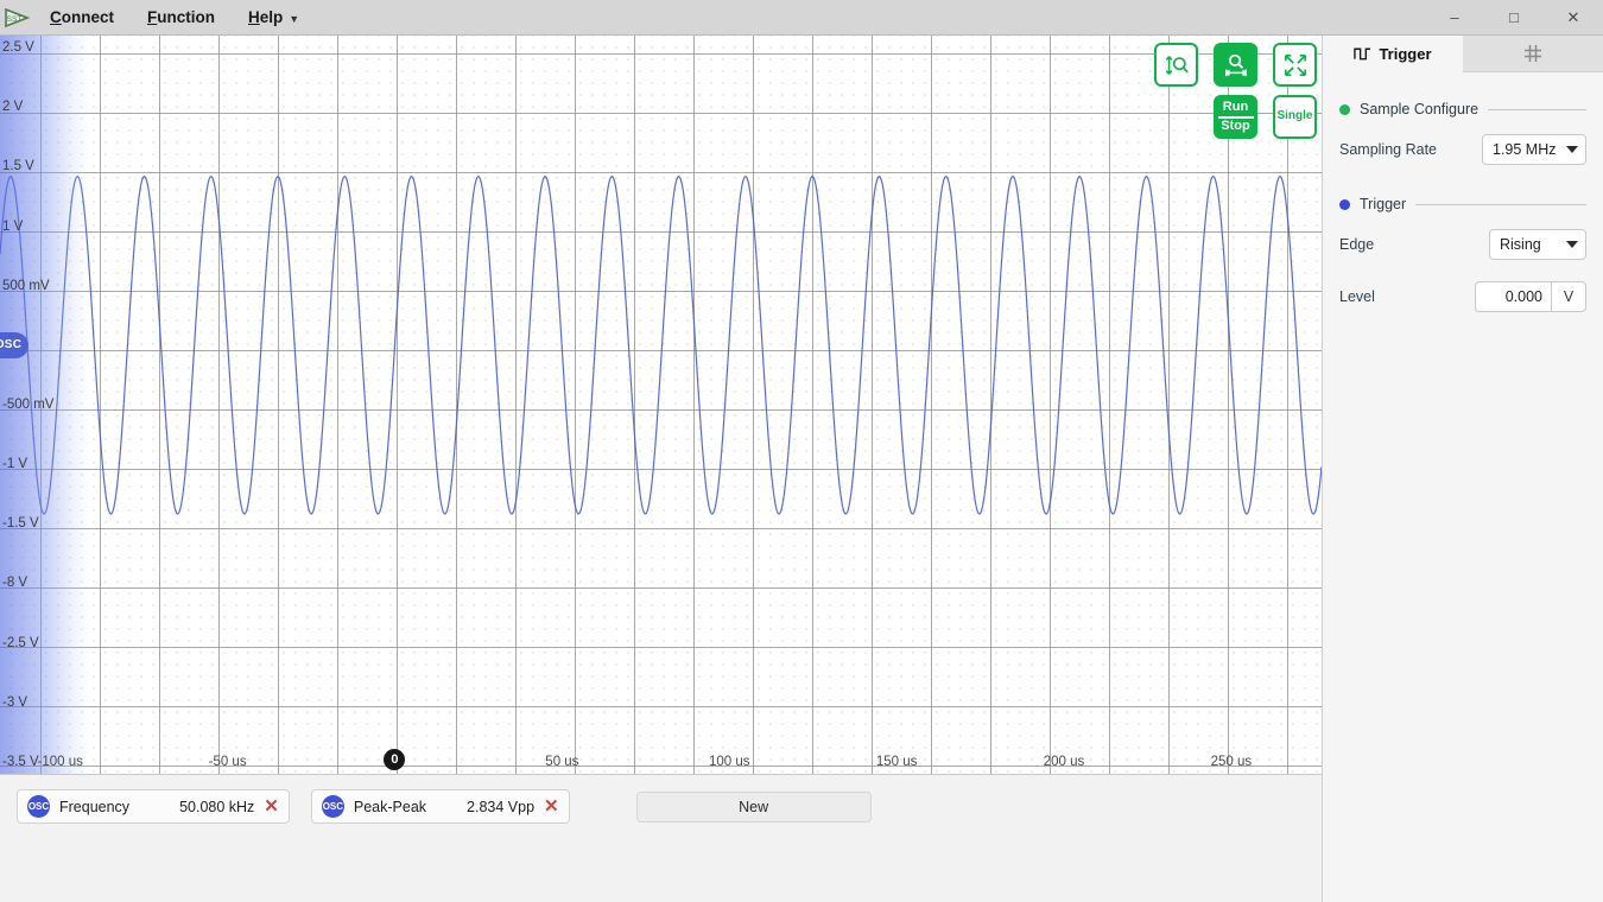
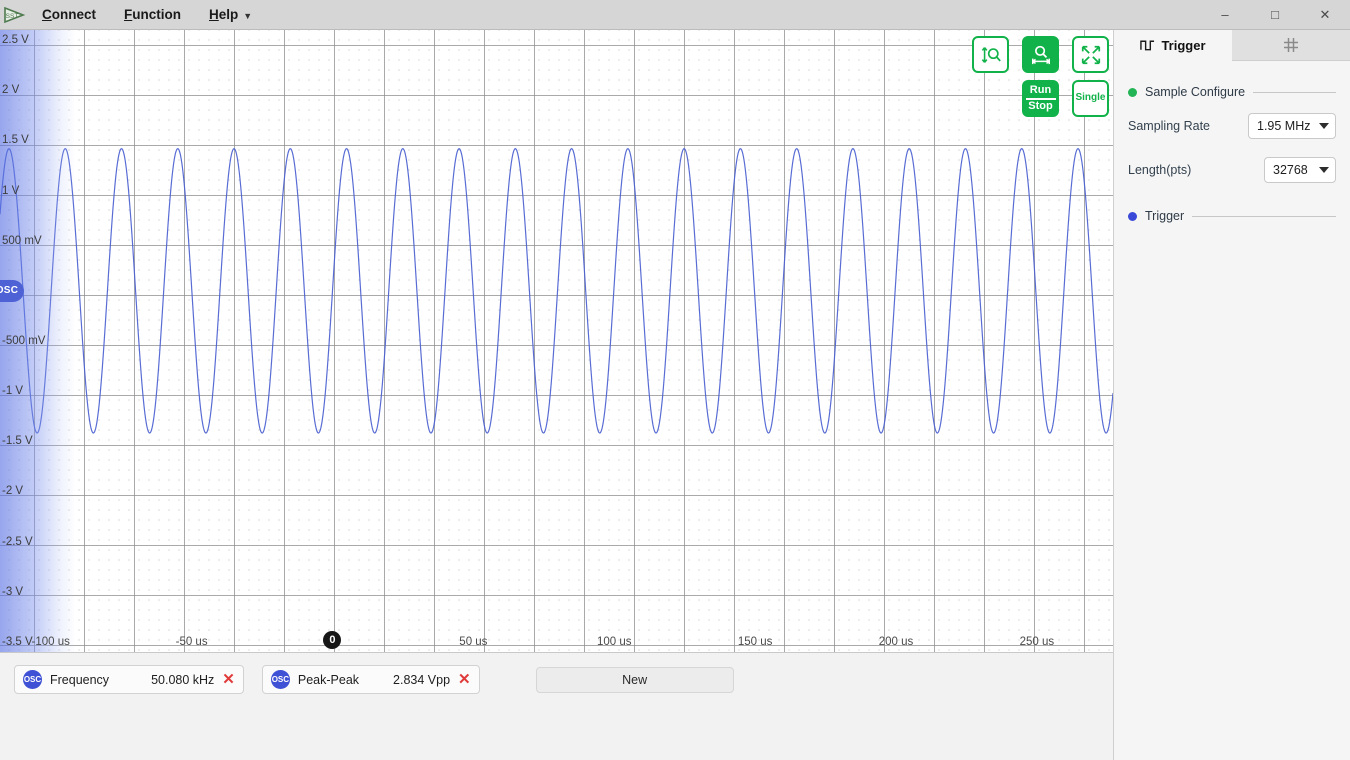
  Connect
  Function
  Help ▼
  –
  □
  ✕
  2.5 V
  2 V
  1.5 V
  1 V
  500 mV
  -500 mV
  -1 V
  -1.5 V
- -8 V
+ -2 V
  -2.5 V
  -3 V
  -3.5 V
  -100 us
  -50 us
  50 us
  100 us
  150 us
  200 us
  250 us
  0
  Run
  Stop
  Single
  OSC
  Frequency
  50.080 kHz
  ✕
  OSC
  Peak-Peak
  2.834 Vpp
  ✕
  New
  Trigger
  Sample Configure
  Sampling Rate
  1.95 MHz
+ Length(pts)
+ 32768
  Trigger
- Edge
- Rising
- Level
- 0.000
- V
